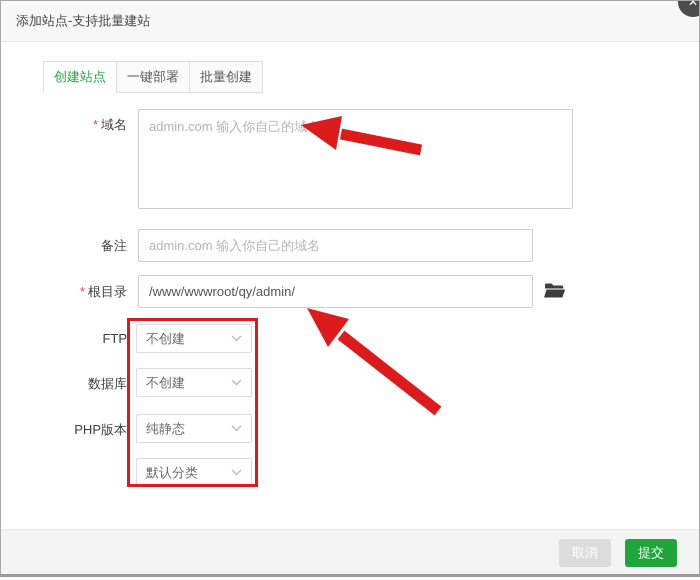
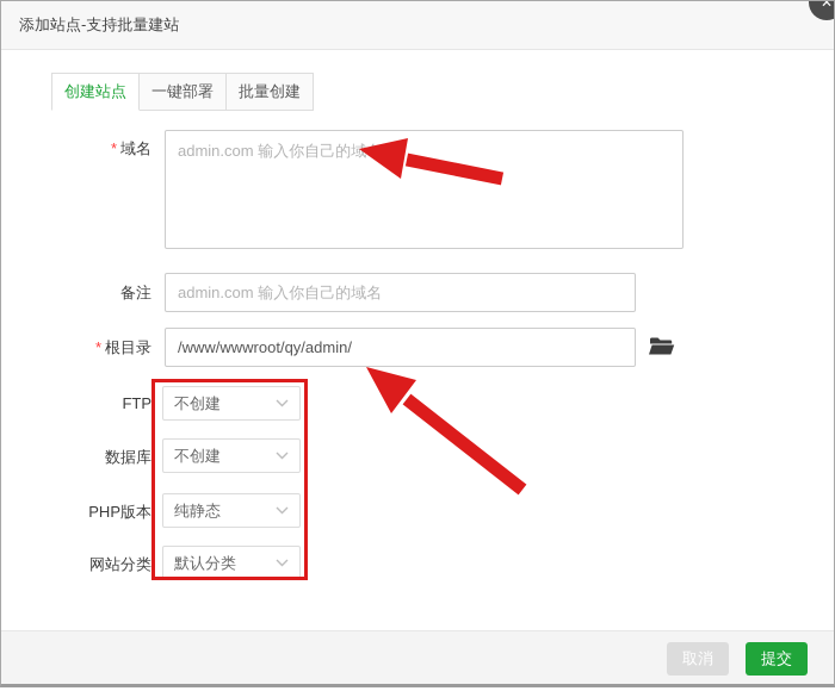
  添加站点-支持批量建站
  ✕
  创建站点
  一键部署
  批量创建
  * 域名
  admin.com 输入你自己的域
  备注
  admin.com 输入你自己的域名
  * 根目录
  /www/wwwroot/qy/admin/
  FTP
  不创建
  数据库
  不创建
  PHP版本
  纯静态
+ 网站分类
  默认分类
  取消
  提交
